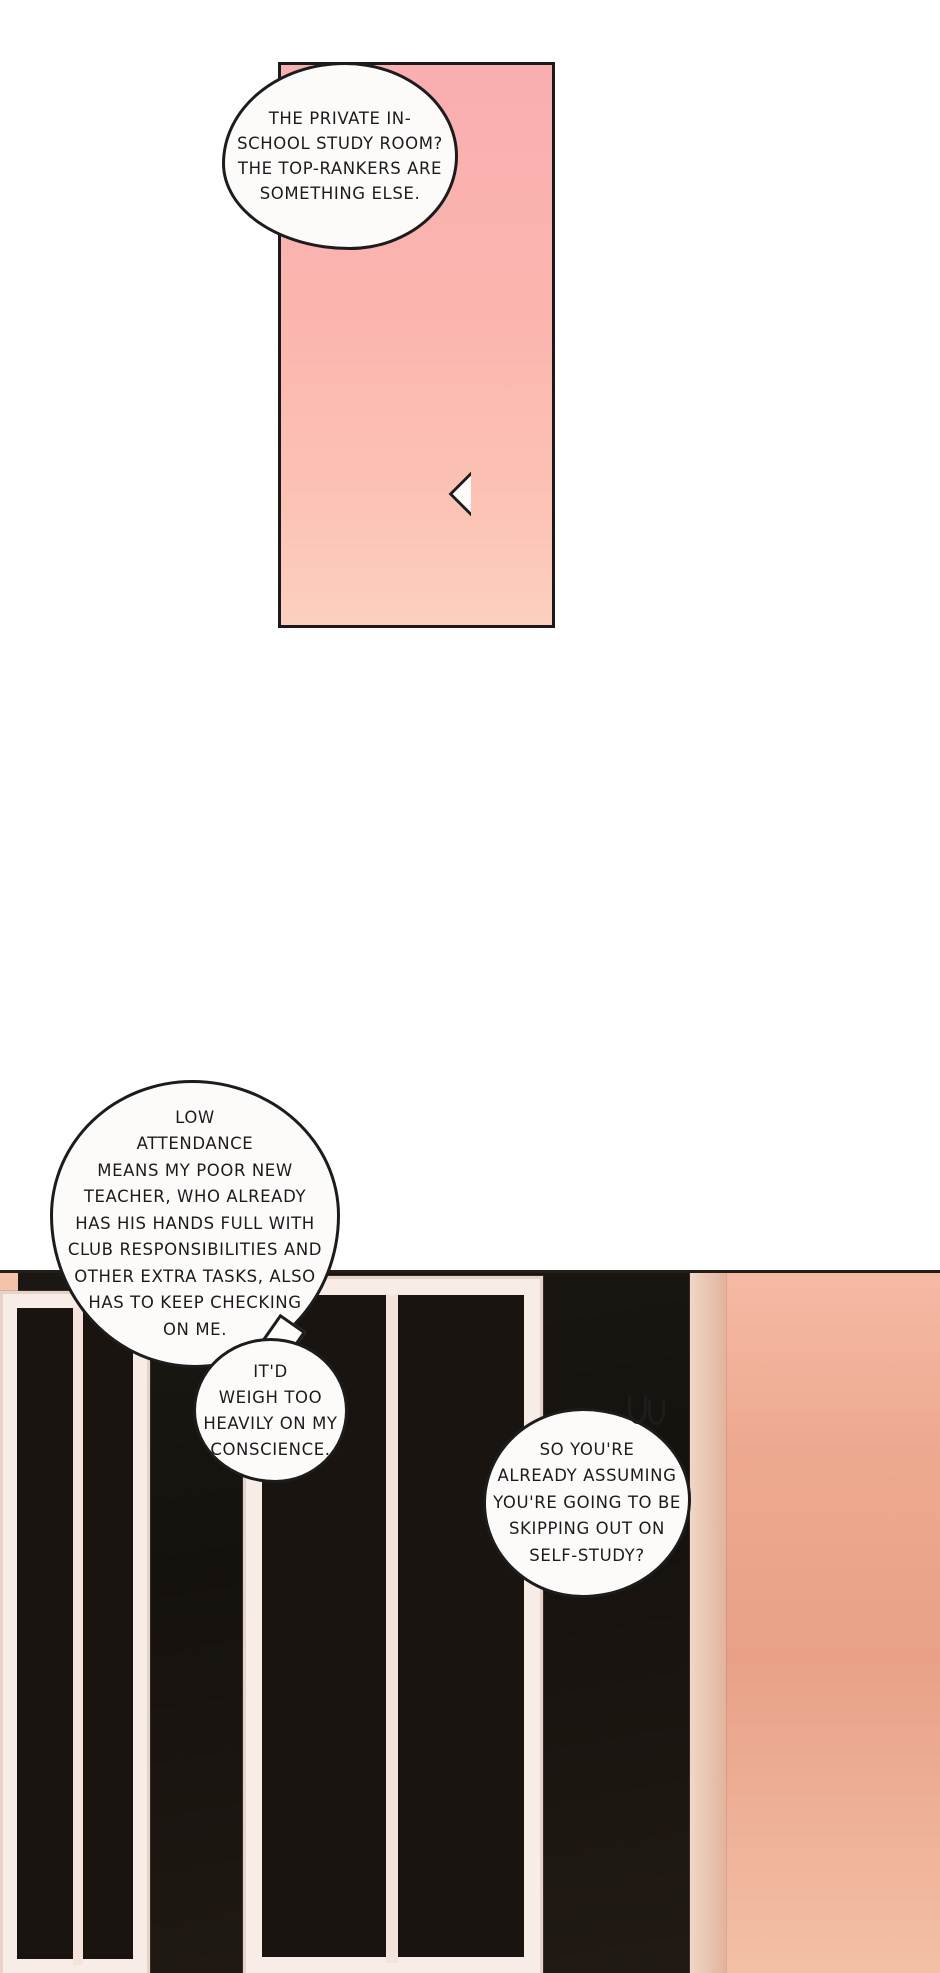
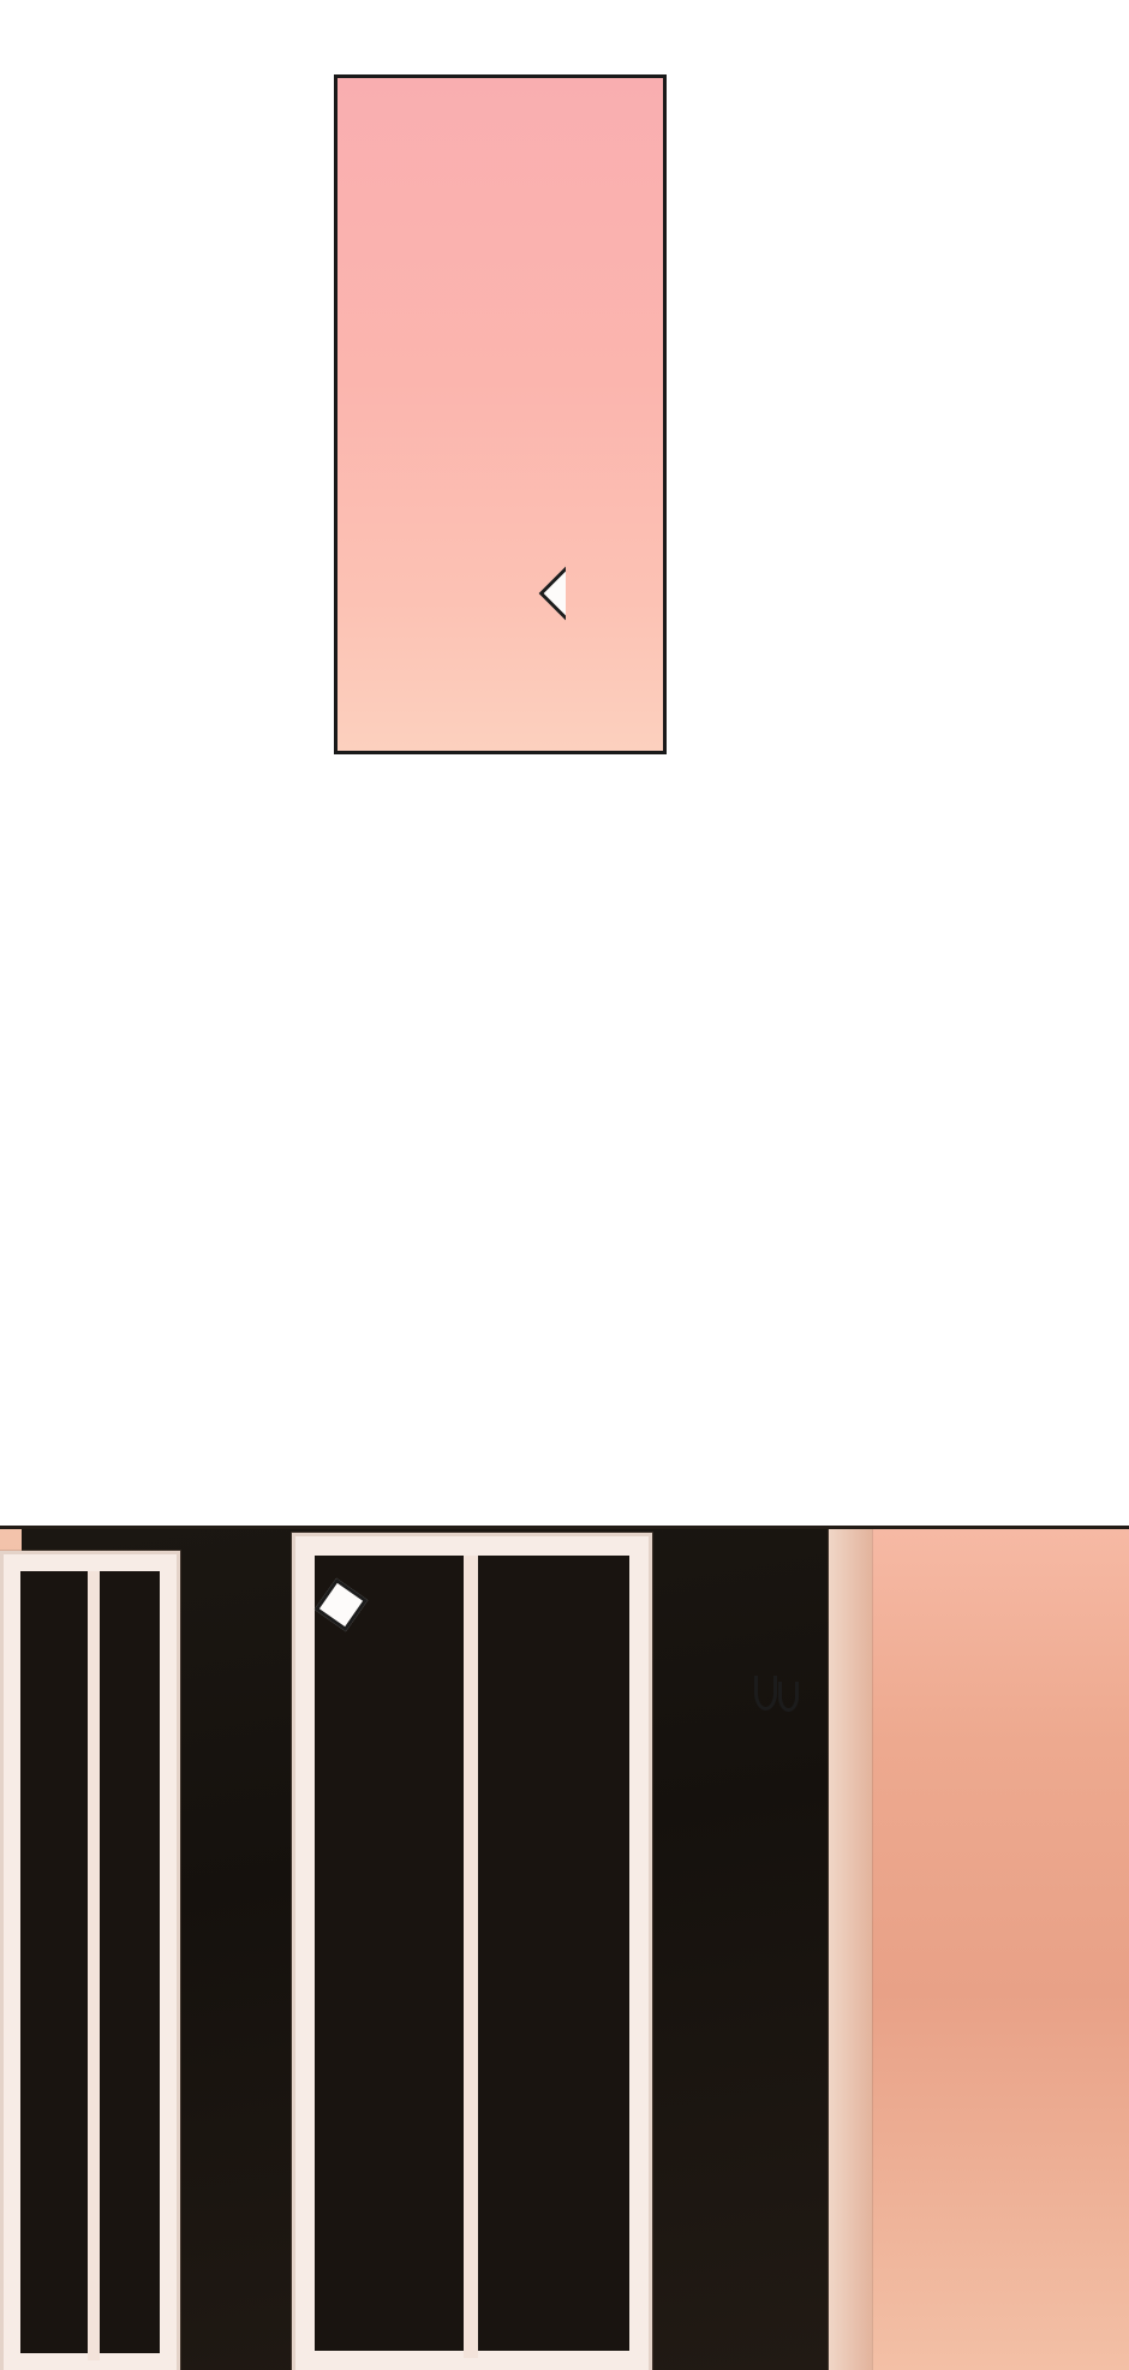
- THE PRIVATE IN-
- SCHOOL STUDY ROOM?
- THE TOP-RANKERS ARE
- SOMETHING ELSE.
- LOW
- ATTENDANCE
- MEANS MY POOR NEW
- TEACHER, WHO ALREADY
- HAS HIS HANDS FULL WITH
- CLUB RESPONSIBILITIES AND
- OTHER EXTRA TASKS, ALSO
- HAS TO KEEP CHECKING
- ON ME.
- IT'D
- WEIGH TOO
- HEAVILY ON MY
- CONSCIENCE.
- SO YOU'RE
- ALREADY ASSUMING
- YOU'RE GOING TO BE
- SKIPPING OUT ON
- SELF-STUDY?
